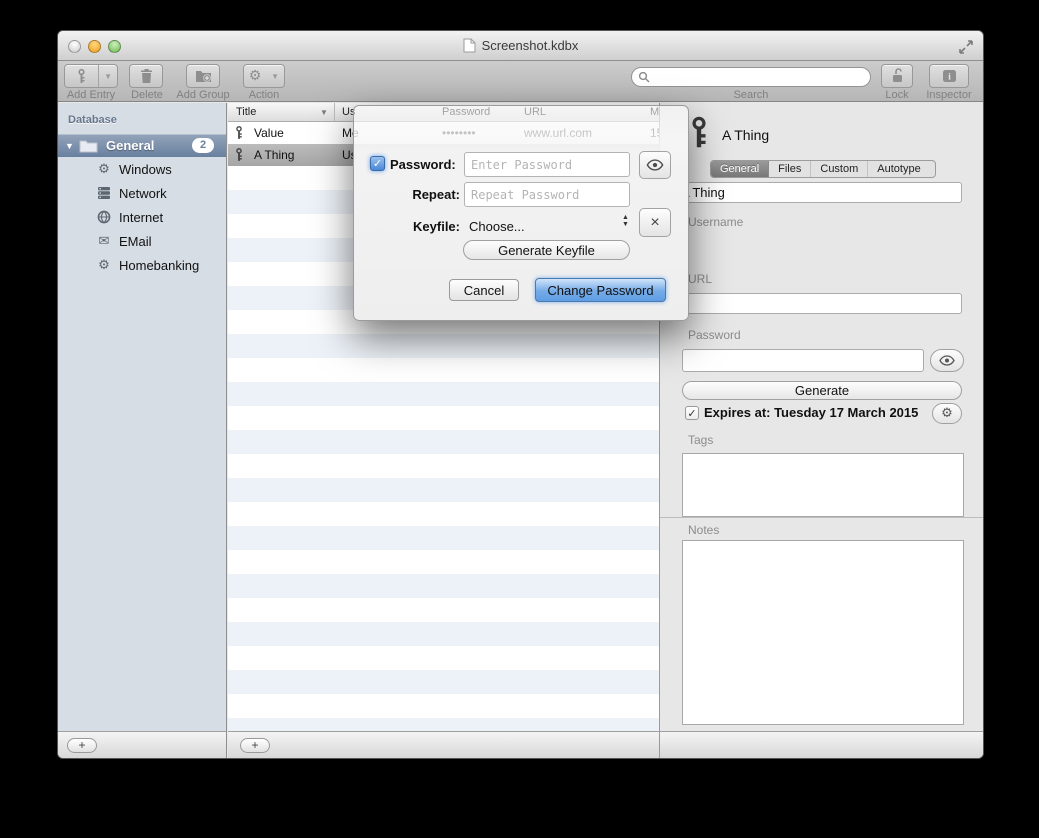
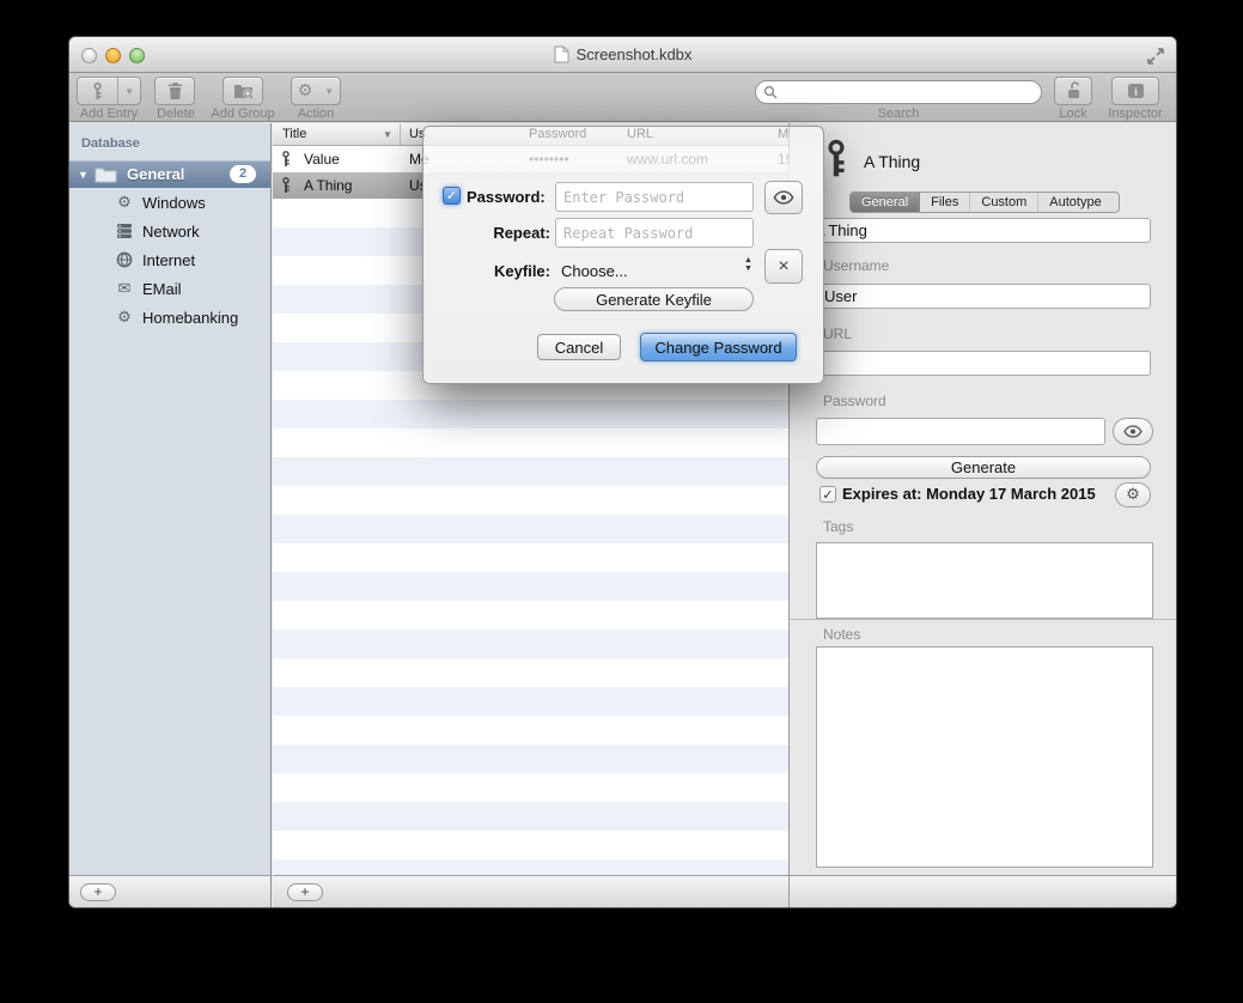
  Screenshot.kdbx
  ▼
  Add Entry
  Delete
  Add Group
  ⚙
  ▼
  Action
  Search
  Lock
  i
  Inspector
  Database
  ▼
  General
  2
  ⚙
  Windows
  Network
  Internet
  ✉
  EMail
  ⚙
  Homebanking
  +
  Title
  ▼
  Value
  A Thing
  +
  A Thing
  General
  Files
  Custom
  Autotype
  Thing
  Username
+ User
  URL
  Password
  Generate
  ✓
- Expires at: Tuesday 17 March 2015
+ Expires at: Monday 17 March 2015
  ⚙
  Tags
  Notes
  ✓
  Password:
  Enter Password
  Repeat:
  Repeat Password
  Keyfile:
  Choose...
  ×
  Generate Keyfile
  Cancel
  Change Password
